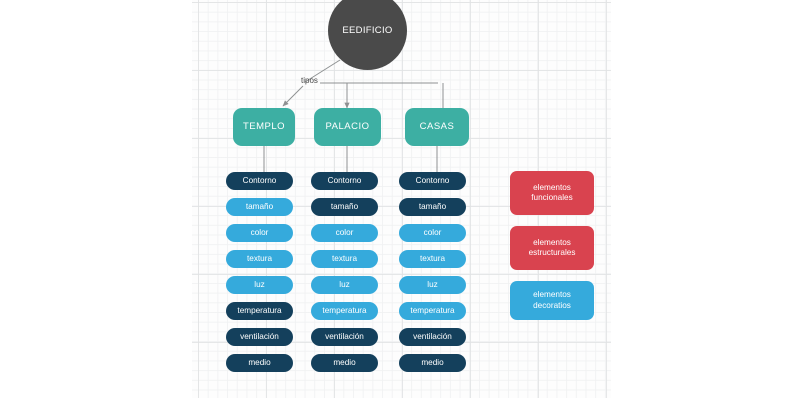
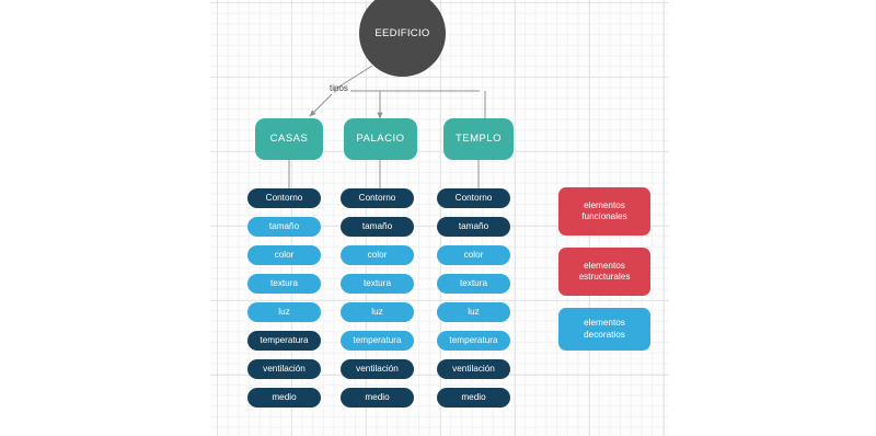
  EEDIFICIO
  tipos
- TEMPLO
+ CASAS
  PALACIO
- CASAS
+ TEMPLO
  Contorno
  tamaño
  color
  textura
  luz
  temperatura
  ventilación
  medio
  Contorno
  tamaño
  color
  textura
  luz
  temperatura
  ventilación
  medio
  Contorno
  tamaño
  color
  textura
  luz
  temperatura
  ventilación
  medio
  elementos
  funcionales
  elementos
  estructurales
  elementos
  decoratios
